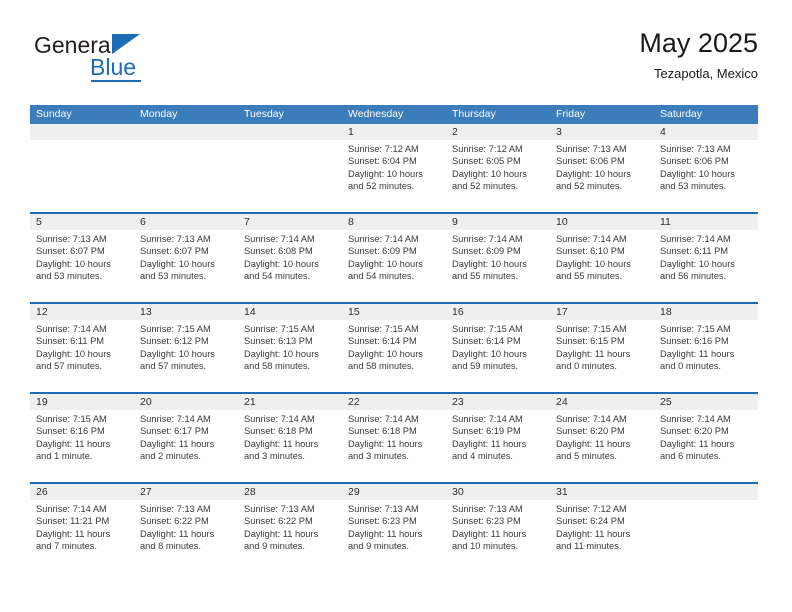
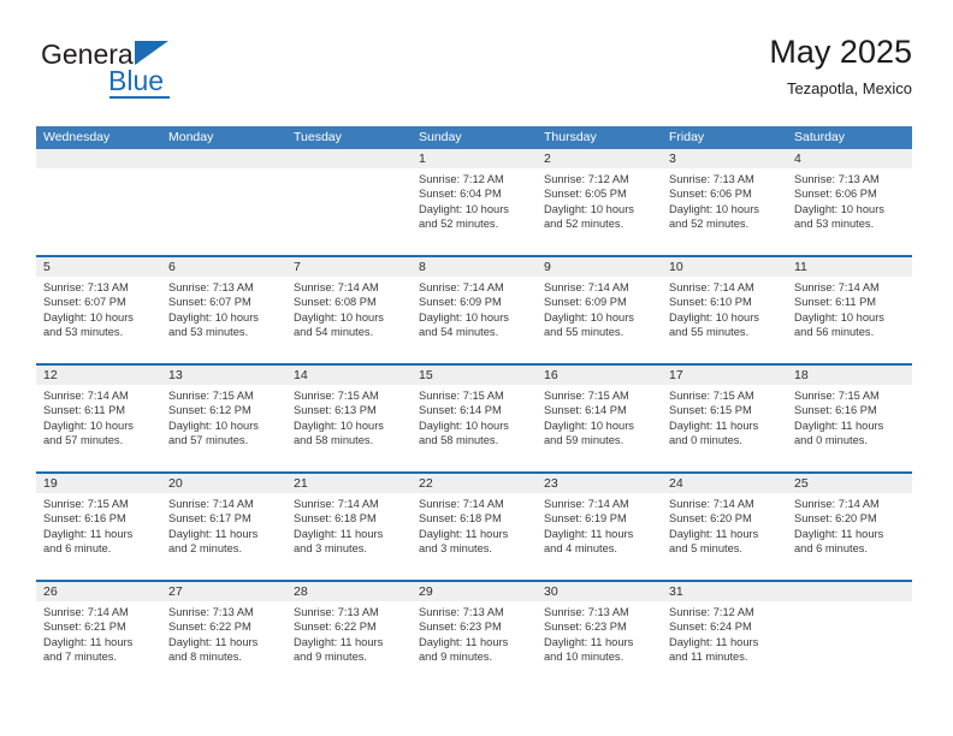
  General
  Blue
  May 2025
  Tezapotla, Mexico
- Sunday
+ Wednesday
  Monday
  Tuesday
- Wednesday
+ Sunday
  Thursday
  Friday
  Saturday
  1
  Sunrise: 7:12 AM
  Sunset: 6:04 PM
  Daylight: 10 hours
  and 52 minutes.
  2
  Sunrise: 7:12 AM
  Sunset: 6:05 PM
  Daylight: 10 hours
  and 52 minutes.
  3
  Sunrise: 7:13 AM
  Sunset: 6:06 PM
  Daylight: 10 hours
  and 52 minutes.
  4
  Sunrise: 7:13 AM
  Sunset: 6:06 PM
  Daylight: 10 hours
  and 53 minutes.
  5
  Sunrise: 7:13 AM
  Sunset: 6:07 PM
  Daylight: 10 hours
  and 53 minutes.
  6
  Sunrise: 7:13 AM
  Sunset: 6:07 PM
  Daylight: 10 hours
  and 53 minutes.
  7
  Sunrise: 7:14 AM
  Sunset: 6:08 PM
  Daylight: 10 hours
  and 54 minutes.
  8
  Sunrise: 7:14 AM
  Sunset: 6:09 PM
  Daylight: 10 hours
  and 54 minutes.
  9
  Sunrise: 7:14 AM
  Sunset: 6:09 PM
  Daylight: 10 hours
  and 55 minutes.
  10
  Sunrise: 7:14 AM
  Sunset: 6:10 PM
  Daylight: 10 hours
  and 55 minutes.
  11
  Sunrise: 7:14 AM
  Sunset: 6:11 PM
  Daylight: 10 hours
  and 56 minutes.
  12
  Sunrise: 7:14 AM
  Sunset: 6:11 PM
  Daylight: 10 hours
  and 57 minutes.
  13
  Sunrise: 7:15 AM
  Sunset: 6:12 PM
  Daylight: 10 hours
  and 57 minutes.
  14
  Sunrise: 7:15 AM
  Sunset: 6:13 PM
  Daylight: 10 hours
  and 58 minutes.
  15
  Sunrise: 7:15 AM
  Sunset: 6:14 PM
  Daylight: 10 hours
  and 58 minutes.
  16
  Sunrise: 7:15 AM
  Sunset: 6:14 PM
  Daylight: 10 hours
  and 59 minutes.
  17
  Sunrise: 7:15 AM
  Sunset: 6:15 PM
  Daylight: 11 hours
  and 0 minutes.
  18
  Sunrise: 7:15 AM
  Sunset: 6:16 PM
  Daylight: 11 hours
  and 0 minutes.
  19
  Sunrise: 7:15 AM
  Sunset: 6:16 PM
  Daylight: 11 hours
- and 1 minute.
+ and 6 minute.
  20
  Sunrise: 7:14 AM
  Sunset: 6:17 PM
  Daylight: 11 hours
  and 2 minutes.
  21
  Sunrise: 7:14 AM
  Sunset: 6:18 PM
  Daylight: 11 hours
  and 3 minutes.
  22
  Sunrise: 7:14 AM
  Sunset: 6:18 PM
  Daylight: 11 hours
  and 3 minutes.
  23
  Sunrise: 7:14 AM
  Sunset: 6:19 PM
  Daylight: 11 hours
  and 4 minutes.
  24
  Sunrise: 7:14 AM
  Sunset: 6:20 PM
  Daylight: 11 hours
  and 5 minutes.
  25
  Sunrise: 7:14 AM
  Sunset: 6:20 PM
  Daylight: 11 hours
  and 6 minutes.
  26
  Sunrise: 7:14 AM
- Sunset: 11:21 PM
+ Sunset: 6:21 PM
  Daylight: 11 hours
  and 7 minutes.
  27
  Sunrise: 7:13 AM
  Sunset: 6:22 PM
  Daylight: 11 hours
  and 8 minutes.
  28
  Sunrise: 7:13 AM
  Sunset: 6:22 PM
  Daylight: 11 hours
  and 9 minutes.
  29
  Sunrise: 7:13 AM
  Sunset: 6:23 PM
  Daylight: 11 hours
  and 9 minutes.
  30
  Sunrise: 7:13 AM
  Sunset: 6:23 PM
  Daylight: 11 hours
  and 10 minutes.
  31
  Sunrise: 7:12 AM
  Sunset: 6:24 PM
  Daylight: 11 hours
  and 11 minutes.
